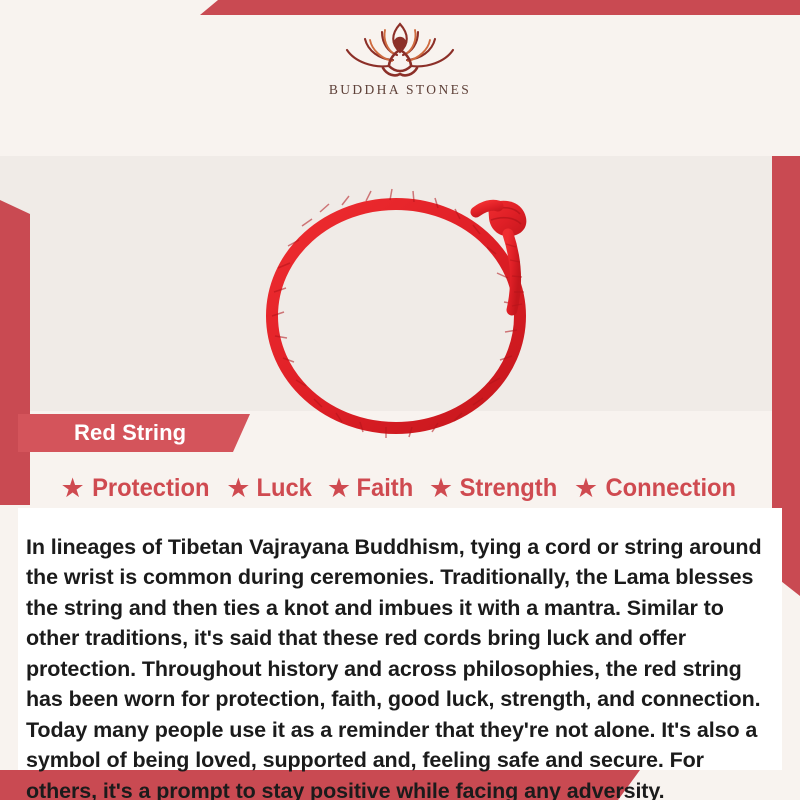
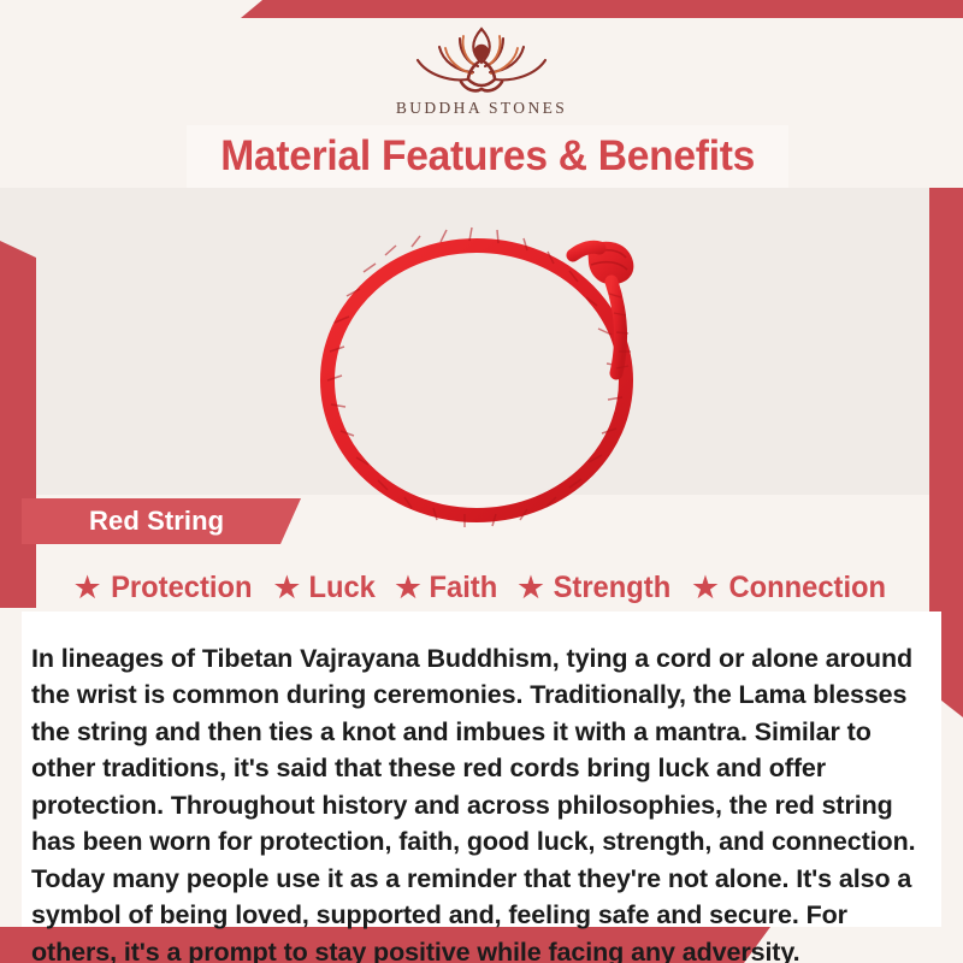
  BUDDHA STONES
+ Material Features & Benefits
  Red String
  ★
  Protection
  ★
  Luck
  ★
  Faith
  ★
  Strength
  ★
  Connection
- In lineages of Tibetan Vajrayana Buddhism, tying a cord or string around the wrist is common during ceremonies. Traditionally, the Lama blesses the string and then ties a knot and imbues it with a mantra. Similar to other traditions, it's said that these red cords bring luck and offer protection. Throughout history and across philosophies, the red string has been worn for protection, faith, good luck, strength, and connection. Today many people use it as a reminder that they're not alone. It's also a symbol of being loved, supported and, feeling safe and secure. For others, it's a prompt to stay positive while facing any adversity.
+ In lineages of Tibetan Vajrayana Buddhism, tying a cord or alone around the wrist is common during ceremonies. Traditionally, the Lama blesses the string and then ties a knot and imbues it with a mantra. Similar to other traditions, it's said that these red cords bring luck and offer protection. Throughout history and across philosophies, the red string has been worn for protection, faith, good luck, strength, and connection. Today many people use it as a reminder that they're not alone. It's also a symbol of being loved, supported and, feeling safe and secure. For others, it's a prompt to stay positive while facing any adversity.
